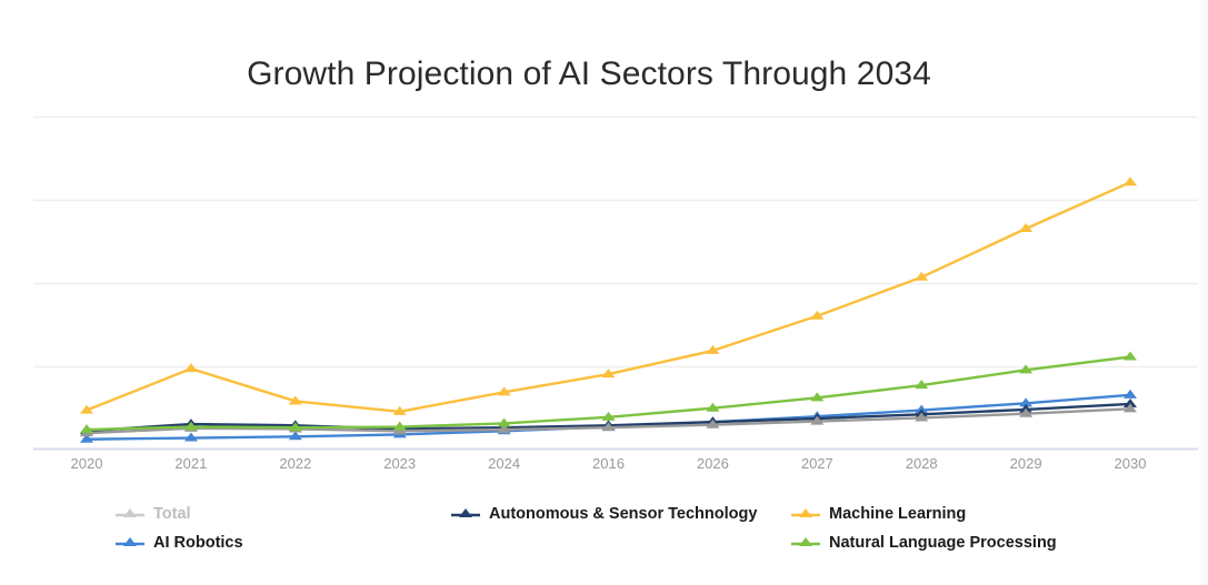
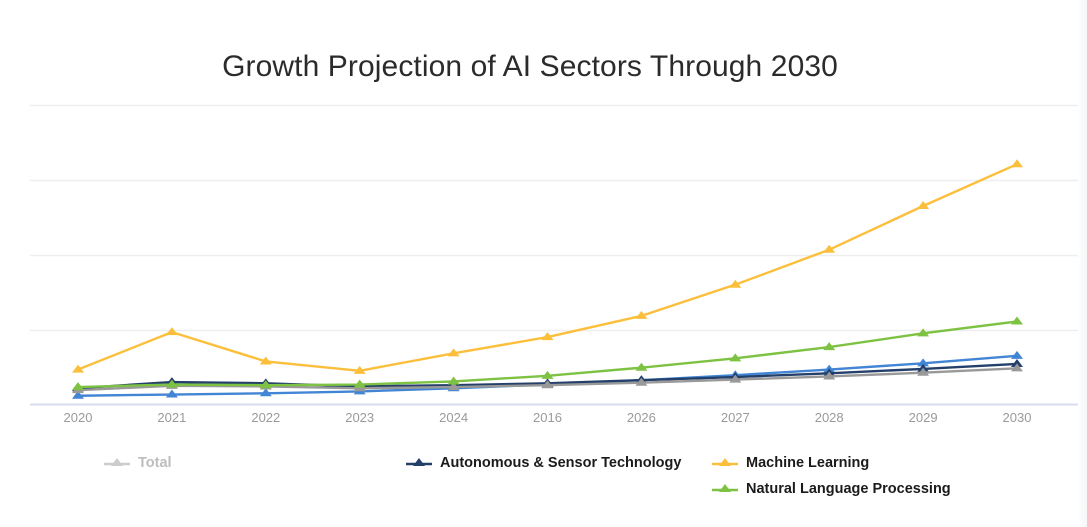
- Growth Projection of AI Sectors Through 2034
+ Growth Projection of AI Sectors Through 2030
  2020
  2021
  2022
  2023
  2024
  2016
  2026
  2027
  2028
  2029
  2030
  Total
- AI Robotics
  Autonomous & Sensor Technology
  Machine Learning
  Natural Language Processing
